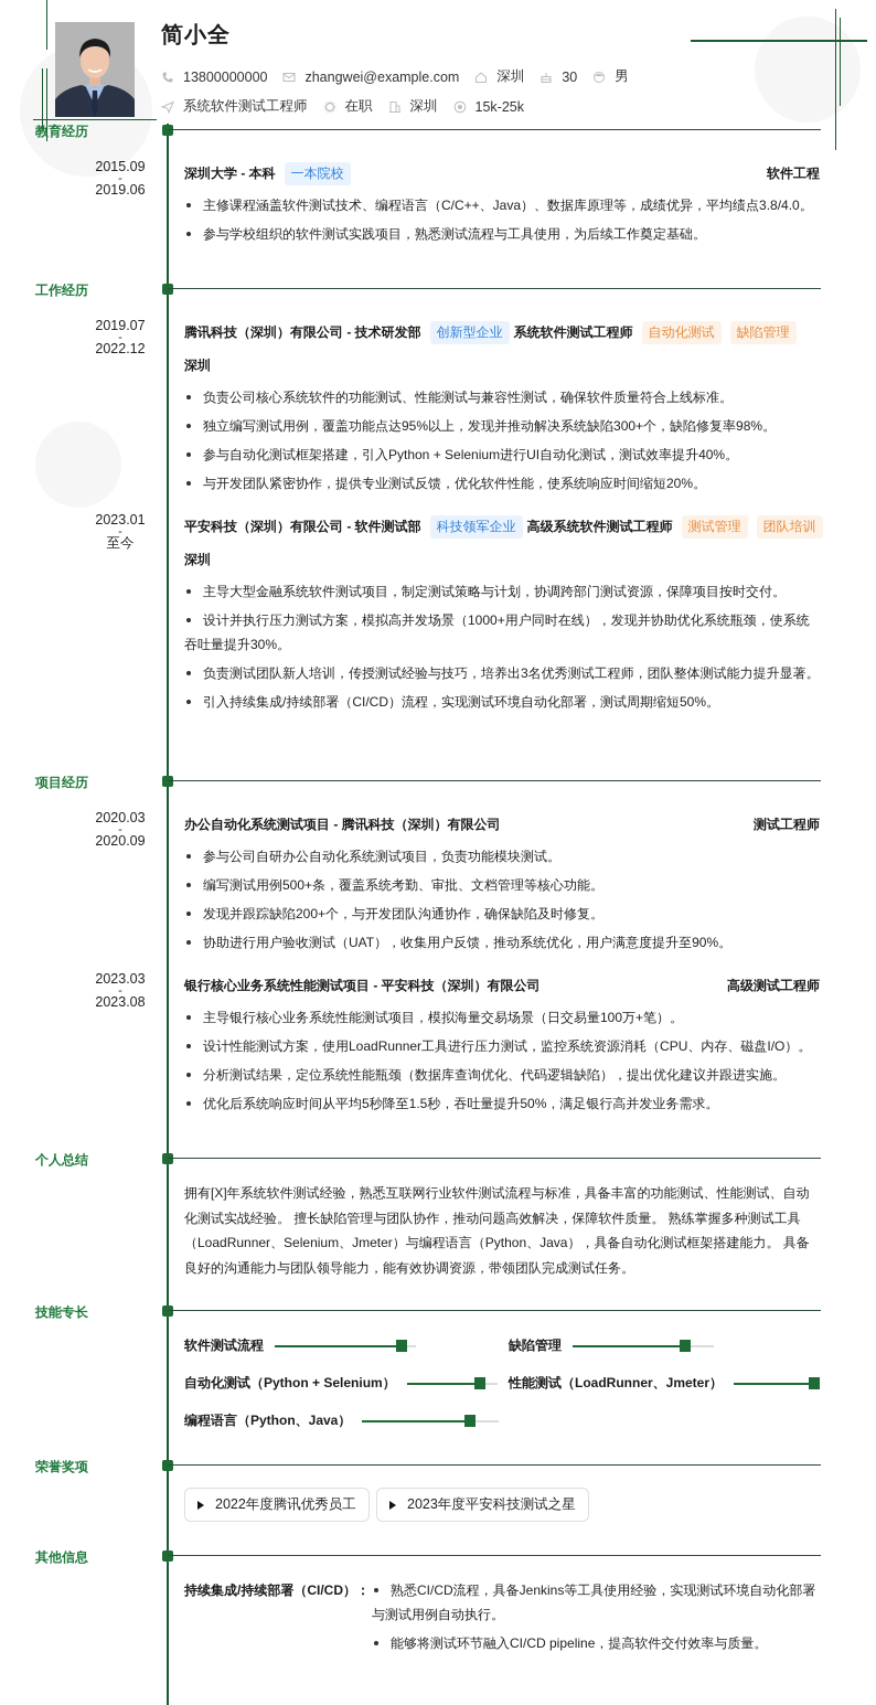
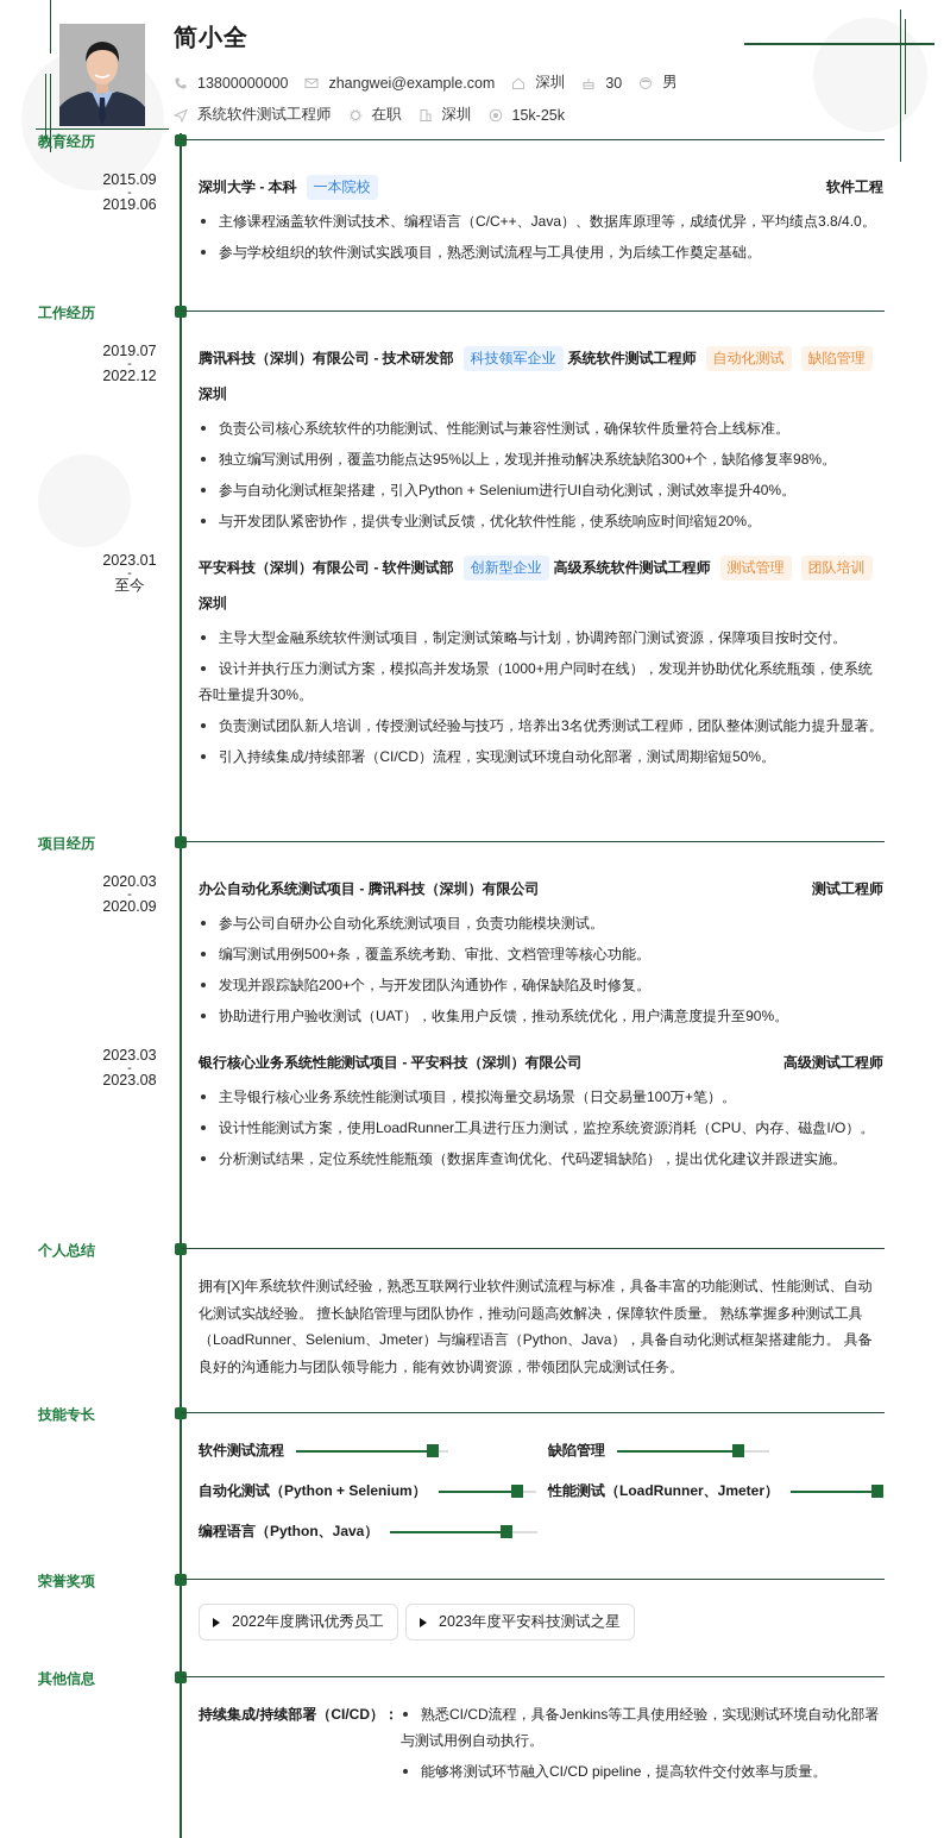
  简小全
  13800000000
  zhangwei@example.com
  深圳
  30
  男
  系统软件测试工程师
  在职
  深圳
  15k-25k
  教育经历
  2015.09
  -
  2019.06
  深圳大学 - 本科
  一本院校
  软件工程
  主修课程涵盖软件测试技术、编程语言（C/C++、Java）、数据库原理等，成绩优异，平均绩点3.8/4.0。
  参与学校组织的软件测试实践项目，熟悉测试流程与工具使用，为后续工作奠定基础。
  工作经历
  2019.07
  -
  2022.12
  腾讯科技（深圳）有限公司 - 技术研发部
- 创新型企业
+ 科技领军企业
  系统软件测试工程师
  自动化测试
  缺陷管理
  深圳
  负责公司核心系统软件的功能测试、性能测试与兼容性测试，确保软件质量符合上线标准。
  独立编写测试用例，覆盖功能点达95%以上，发现并推动解决系统缺陷300+个，缺陷修复率98%。
  参与自动化测试框架搭建，引入Python + Selenium进行UI自动化测试，测试效率提升40%。
  与开发团队紧密协作，提供专业测试反馈，优化软件性能，使系统响应时间缩短20%。
  2023.01
  -
  至今
  平安科技（深圳）有限公司 - 软件测试部
- 科技领军企业
+ 创新型企业
  高级系统软件测试工程师
  测试管理
  团队培训
  深圳
  主导大型金融系统软件测试项目，制定测试策略与计划，协调跨部门测试资源，保障项目按时交付。
  设计并执行压力测试方案，模拟高并发场景（1000+用户同时在线），发现并协助优化系统瓶颈，使系统吞吐量提升30%。
  负责测试团队新人培训，传授测试经验与技巧，培养出3名优秀测试工程师，团队整体测试能力提升显著。
  引入持续集成/持续部署（CI/CD）流程，实现测试环境自动化部署，测试周期缩短50%。
  项目经历
  2020.03
  -
  2020.09
  办公自动化系统测试项目 - 腾讯科技（深圳）有限公司
  测试工程师
  参与公司自研办公自动化系统测试项目，负责功能模块测试。
  编写测试用例500+条，覆盖系统考勤、审批、文档管理等核心功能。
  发现并跟踪缺陷200+个，与开发团队沟通协作，确保缺陷及时修复。
  协助进行用户验收测试（UAT），收集用户反馈，推动系统优化，用户满意度提升至90%。
  2023.03
  -
  2023.08
  银行核心业务系统性能测试项目 - 平安科技（深圳）有限公司
  高级测试工程师
  主导银行核心业务系统性能测试项目，模拟海量交易场景（日交易量100万+笔）。
  设计性能测试方案，使用LoadRunner工具进行压力测试，监控系统资源消耗（CPU、内存、磁盘I/O）。
  分析测试结果，定位系统性能瓶颈（数据库查询优化、代码逻辑缺陷），提出优化建议并跟进实施。
- 优化后系统响应时间从平均5秒降至1.5秒，吞吐量提升50%，满足银行高并发业务需求。
  个人总结
  拥有[X]年系统软件测试经验，熟悉互联网行业软件测试流程与标准，具备丰富的功能测试、性能测试、自动化测试实战经验。 擅长缺陷管理与团队协作，推动问题高效解决，保障软件质量。 熟练掌握多种测试工具（LoadRunner、Selenium、Jmeter）与编程语言（Python、Java），具备自动化测试框架搭建能力。 具备良好的沟通能力与团队领导能力，能有效协调资源，带领团队完成测试任务。
  技能专长
  软件测试流程
  缺陷管理
  自动化测试（Python + Selenium）
  性能测试（LoadRunner、Jmeter）
  编程语言（Python、Java）
  荣誉奖项
  2022年度腾讯优秀员工
  2023年度平安科技测试之星
  其他信息
  持续集成/持续部署（CI/CD）：
  熟悉CI/CD流程，具备Jenkins等工具使用经验，实现测试环境自动化部署与测试用例自动执行。
  能够将测试环节融入CI/CD pipeline，提高软件交付效率与质量。
